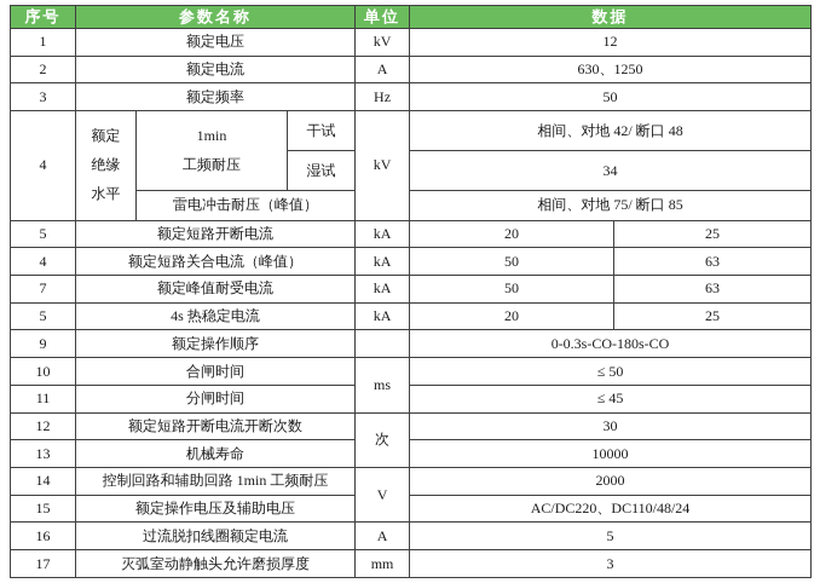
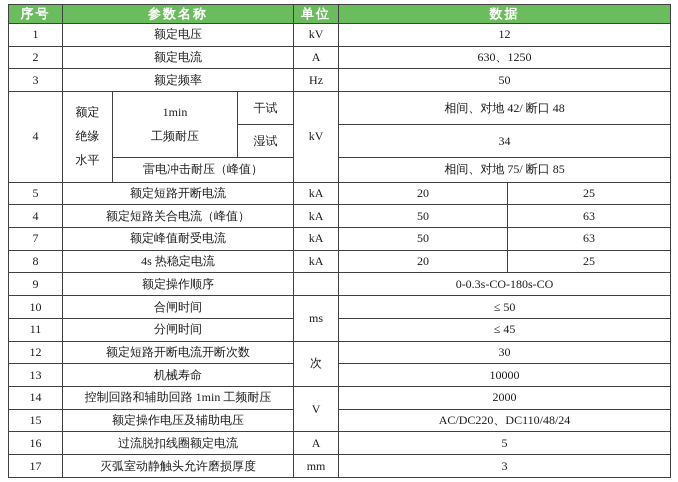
  序号	参数名称	单位	数据
  1	额定电压	kV	12
  2	额定电流	A	630、1250
  3	额定频率	Hz	50
  4	额定 绝缘 水平	1min 工频耐压	干试	kV	相间、对地 42/ 断口 48
  湿试	34
  雷电冲击耐压（峰值）	相间、对地 75/ 断口 85
  5	额定短路开断电流	kA	20	25
  4	额定短路关合电流（峰值）	kA	50	63
  7	额定峰值耐受电流	kA	50	63
- 5	4s 热稳定电流	kA	20	25
+ 8	4s 热稳定电流	kA	20	25
  9	额定操作顺序		0-0.3s-CO-180s-CO
  10	合闸时间	ms	≤ 50
  11	分闸时间	≤ 45
  12	额定短路开断电流开断次数	次	30
  13	机械寿命	10000
  14	控制回路和辅助回路 1min 工频耐压	V	2000
  15	额定操作电压及辅助电压	AC/DC220、DC110/48/24
  16	过流脱扣线圈额定电流	A	5
  17	灭弧室动静触头允许磨损厚度	mm	3
